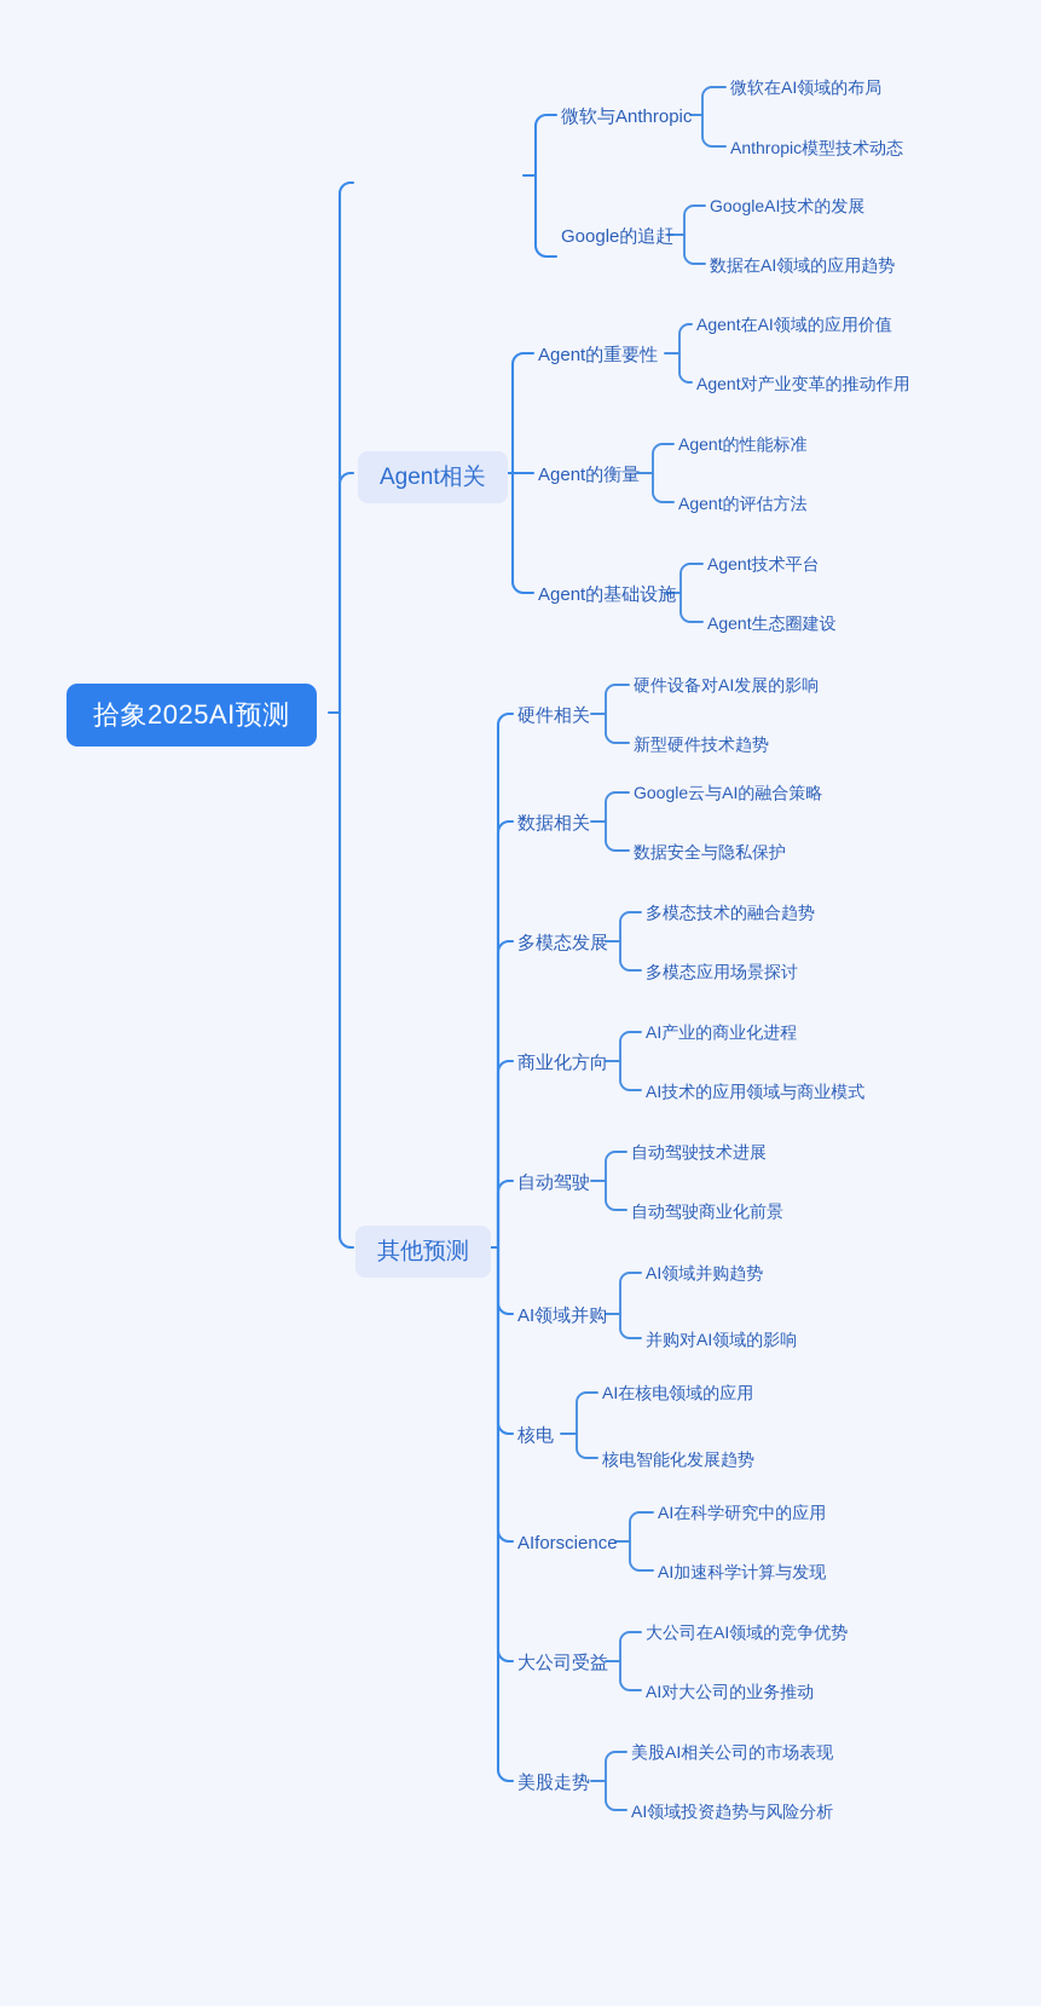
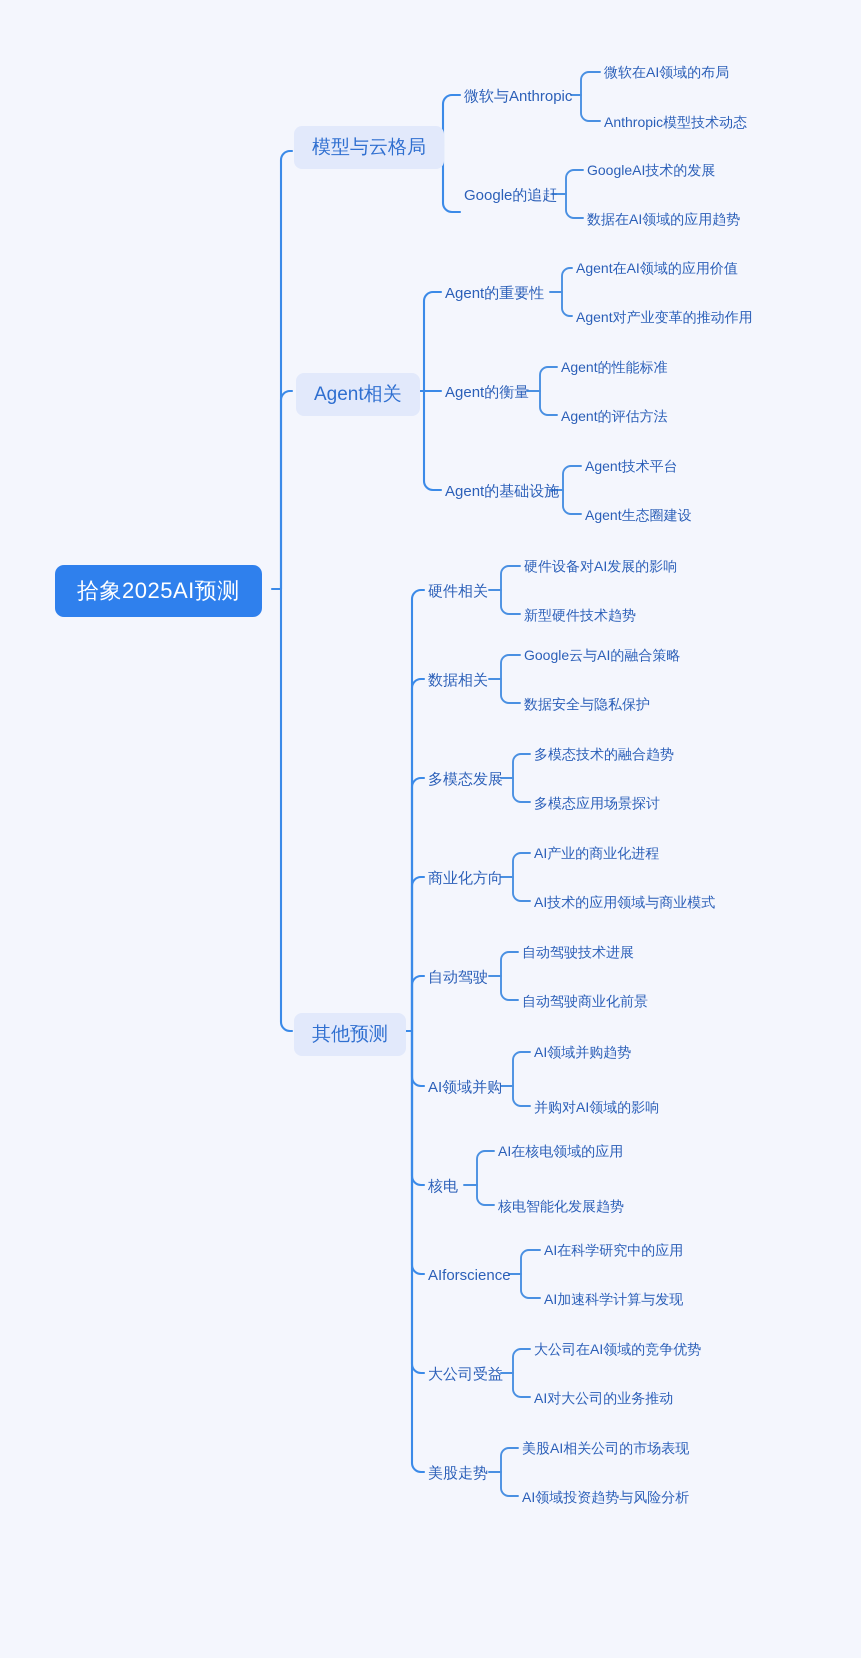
  拾象2025AI预测
+ 模型与云格局
  微软与Anthropic
  微软在AI领域的布局
  Anthropic模型技术动态
  Google的追赶
  GoogleAI技术的发展
  数据在AI领域的应用趋势
  Agent相关
  Agent的重要性
  Agent在AI领域的应用价值
  Agent对产业变革的推动作用
  Agent的衡量
  Agent的性能标准
  Agent的评估方法
  Agent的基础设施
  Agent技术平台
  Agent生态圈建设
  其他预测
  硬件相关
  硬件设备对AI发展的影响
  新型硬件技术趋势
  数据相关
  Google云与AI的融合策略
  数据安全与隐私保护
  多模态发展
  多模态技术的融合趋势
  多模态应用场景探讨
  商业化方向
  AI产业的商业化进程
  AI技术的应用领域与商业模式
  自动驾驶
  自动驾驶技术进展
  自动驾驶商业化前景
  AI领域并购
  AI领域并购趋势
  并购对AI领域的影响
  核电
  AI在核电领域的应用
  核电智能化发展趋势
  AIforscience
  AI在科学研究中的应用
  AI加速科学计算与发现
  大公司受益
  大公司在AI领域的竞争优势
  AI对大公司的业务推动
  美股走势
  美股AI相关公司的市场表现
  AI领域投资趋势与风险分析
